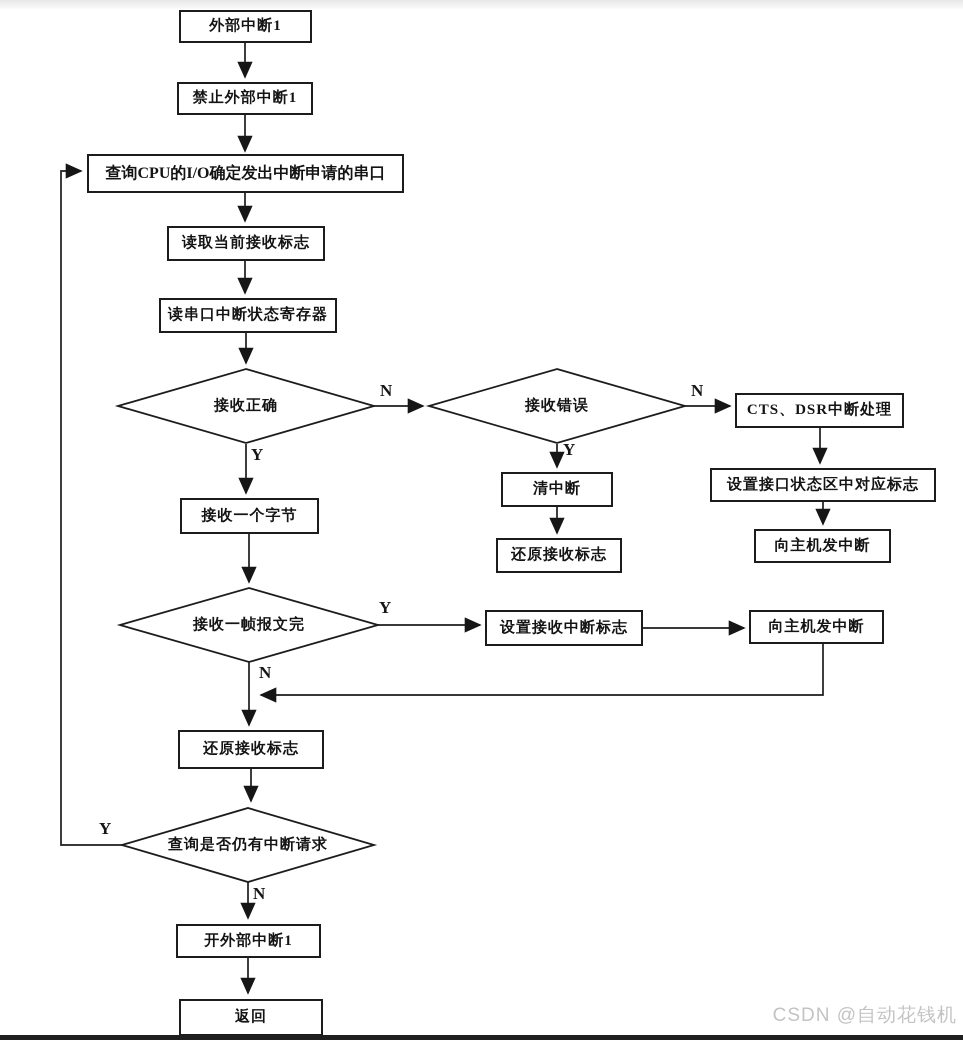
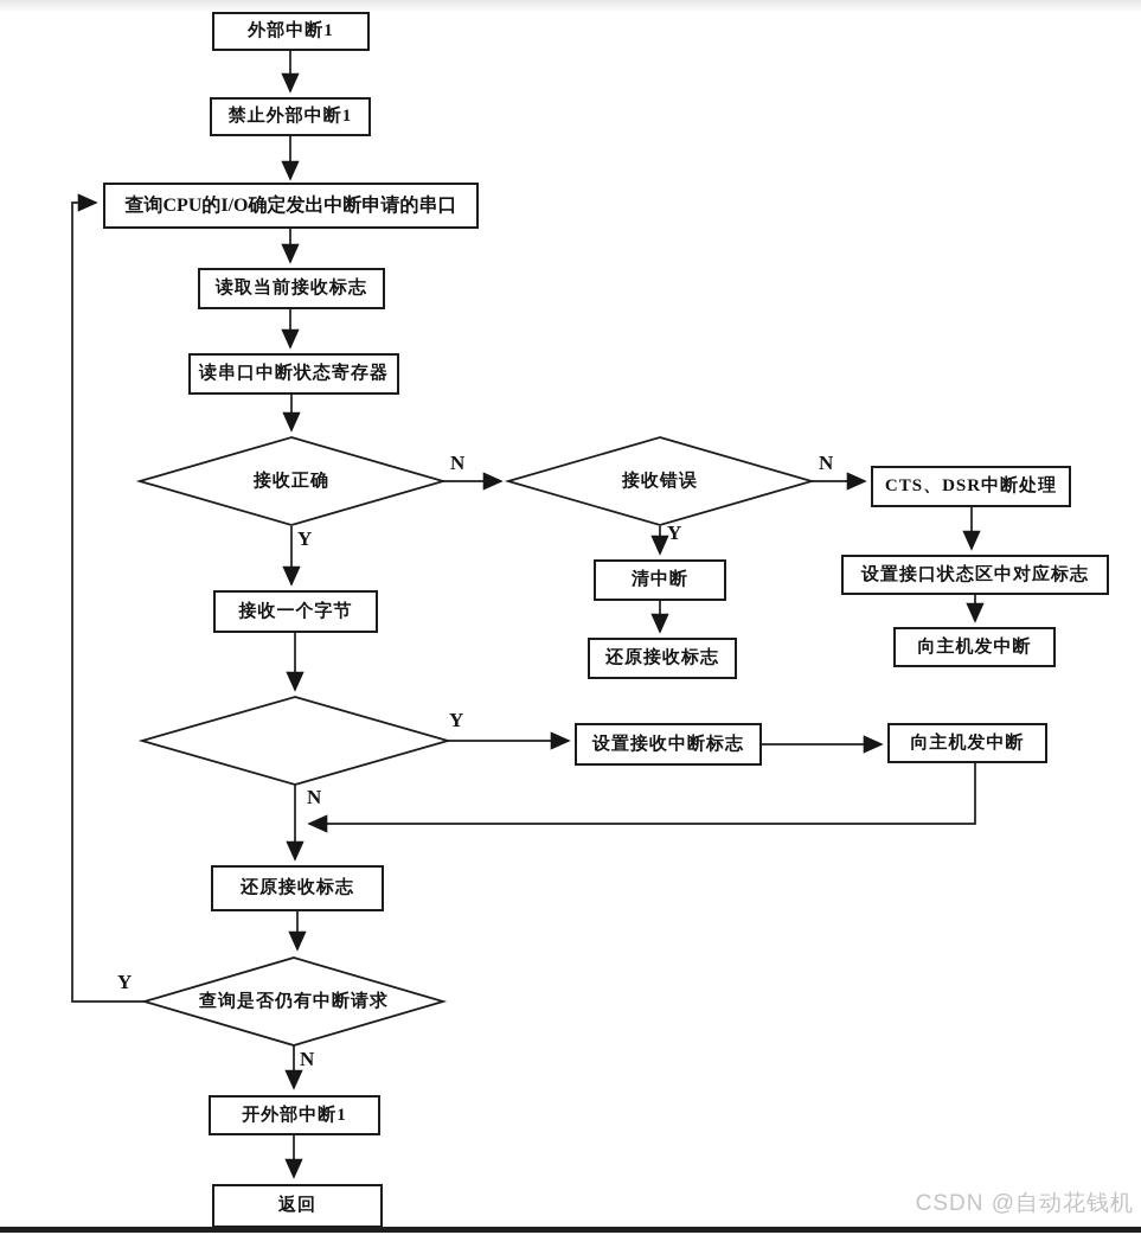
  外部中断1
  禁止外部中断1
  查询CPU的I/O确定发出中断申请的串口
  读取当前接收标志
  读串口中断状态寄存器
  接收正确
  接收一个字节
- 接收一帧报文完
  还原接收标志
  查询是否仍有中断请求
  开外部中断1
  返回
  接收错误
  清中断
  还原接收标志
  CTS、DSR中断处理
  设置接口状态区中对应标志
  向主机发中断
  设置接收中断标志
  向主机发中断
  N
  Y
  Y
  N
  Y
  N
  Y
  N
  CSDN @自动花钱机
